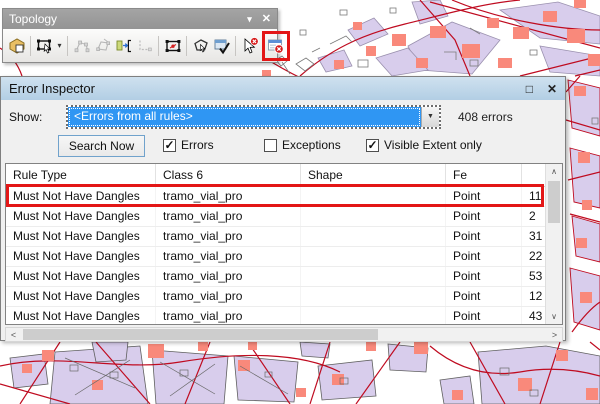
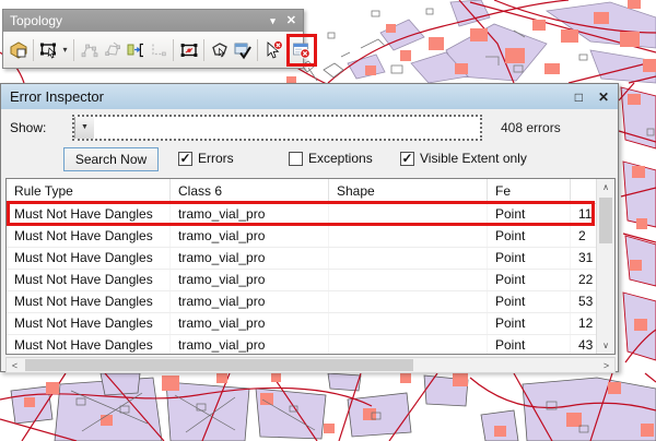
  Topology
  ▾
  ✕
  ▾
  Error Inspector
  □
  ✕
  Show:
- <Errors from all rules>
  408 errors
  Search Now
  ✓
  Errors
  Exceptions
  ✓
  Visible Extent only
  Rule Type
  Class 6
  Shape
  Fe
  Must Not Have Dangles
  tramo_vial_pro
  Point
  11
  Must Not Have Dangles
  tramo_vial_pro
  Point
  2
  Must Not Have Dangles
  tramo_vial_pro
  Point
  31
  Must Not Have Dangles
  tramo_vial_pro
  Point
  22
  Must Not Have Dangles
  tramo_vial_pro
  Point
  53
  Must Not Have Dangles
  tramo_vial_pro
  Point
  12
  Must Not Have Dangles
  tramo_vial_pro
  Point
  43
  ∧
  ∨
  <
  >
